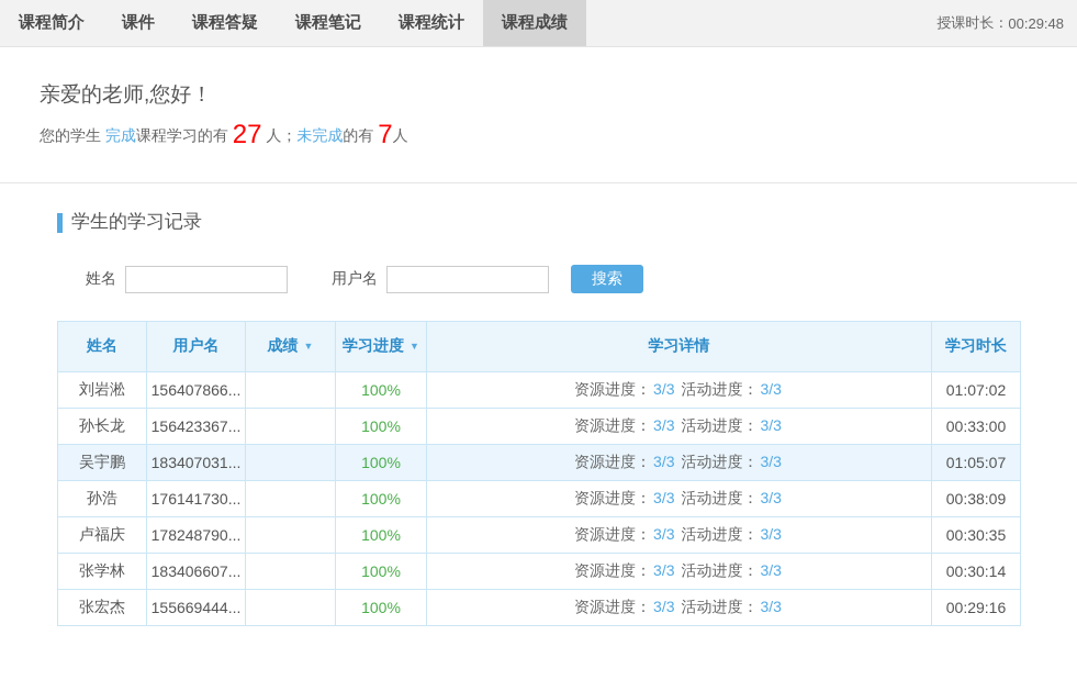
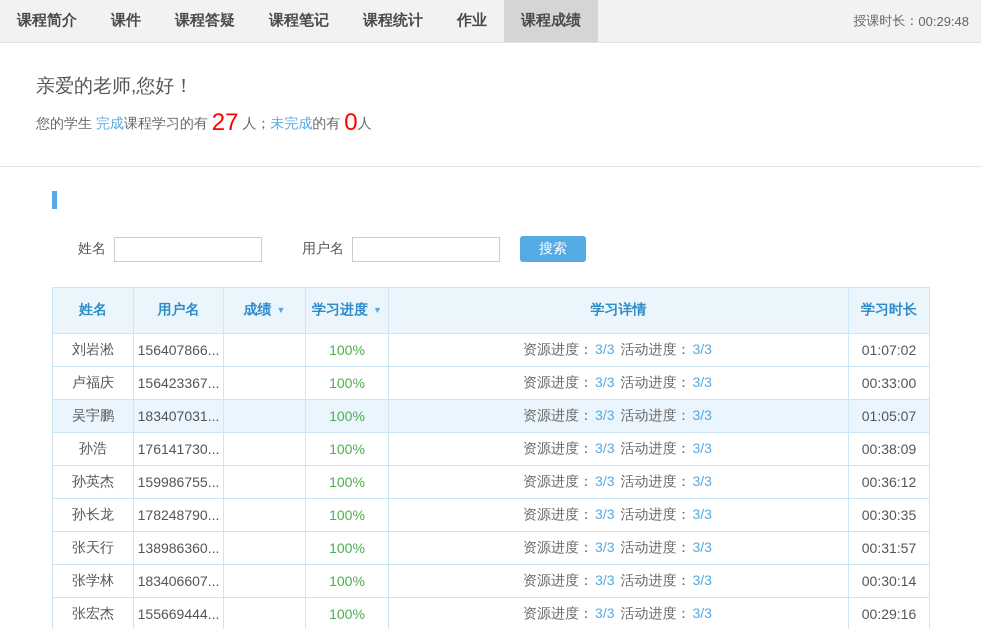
  课程简介
  课件
  课程答疑
  课程笔记
  课程统计
+ 作业
  课程成绩
  授课时长：
  00:29:48
  亲爱的老师,您好！
- 您的学生 完成课程学习的有 27 人；未完成的有 7人
+ 您的学生 完成课程学习的有 27 人；未完成的有 0人
- 学生的学习记录
  姓名
  用户名
  搜索
  姓名	用户名	成绩 ▼	学习进度 ▼	学习详情	学习时长
  刘岩淞	156407866...		100%	资源进度： 3/3 活动进度： 3/3	01:07:02
- 孙长龙	156423367...		100%	资源进度： 3/3 活动进度： 3/3	00:33:00
+ 卢福庆	156423367...		100%	资源进度： 3/3 活动进度： 3/3	00:33:00
  吴宇鹏	183407031...		100%	资源进度： 3/3 活动进度： 3/3	01:05:07
  孙浩	176141730...		100%	资源进度： 3/3 活动进度： 3/3	00:38:09
+ 孙英杰	159986755...		100%	资源进度： 3/3 活动进度： 3/3	00:36:12
- 卢福庆	178248790...		100%	资源进度： 3/3 活动进度： 3/3	00:30:35
+ 孙长龙	178248790...		100%	资源进度： 3/3 活动进度： 3/3	00:30:35
+ 张天行	138986360...		100%	资源进度： 3/3 活动进度： 3/3	00:31:57
  张学林	183406607...		100%	资源进度： 3/3 活动进度： 3/3	00:30:14
  张宏杰	155669444...		100%	资源进度： 3/3 活动进度： 3/3	00:29:16
